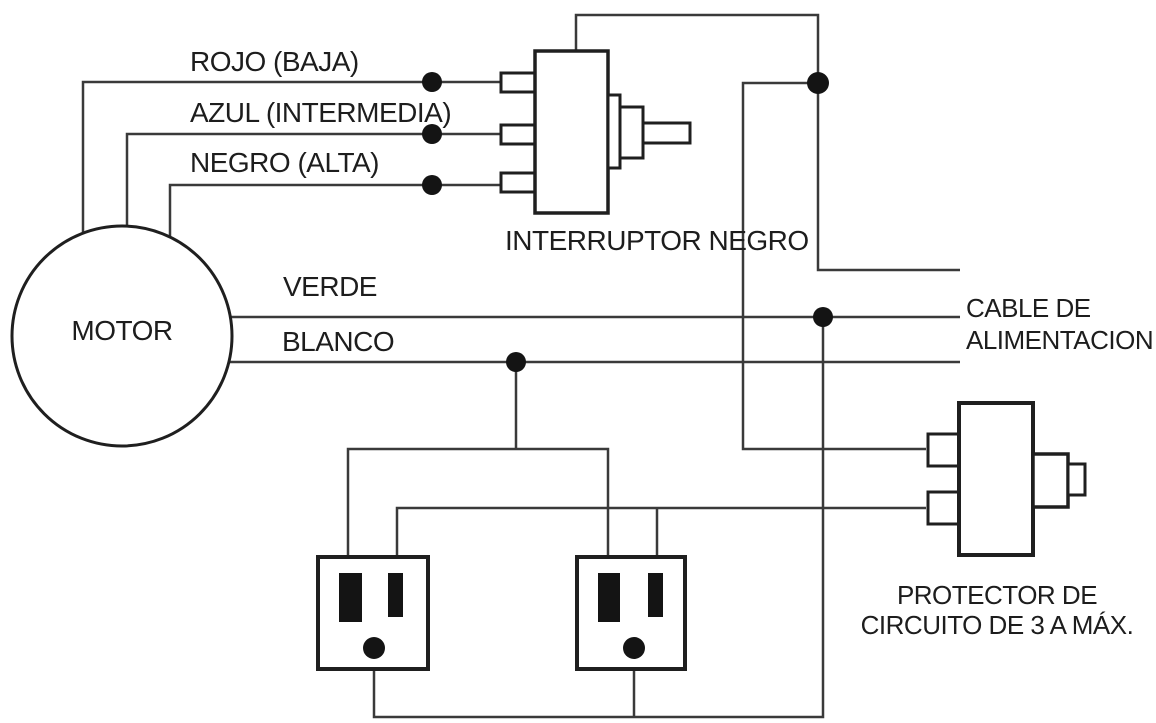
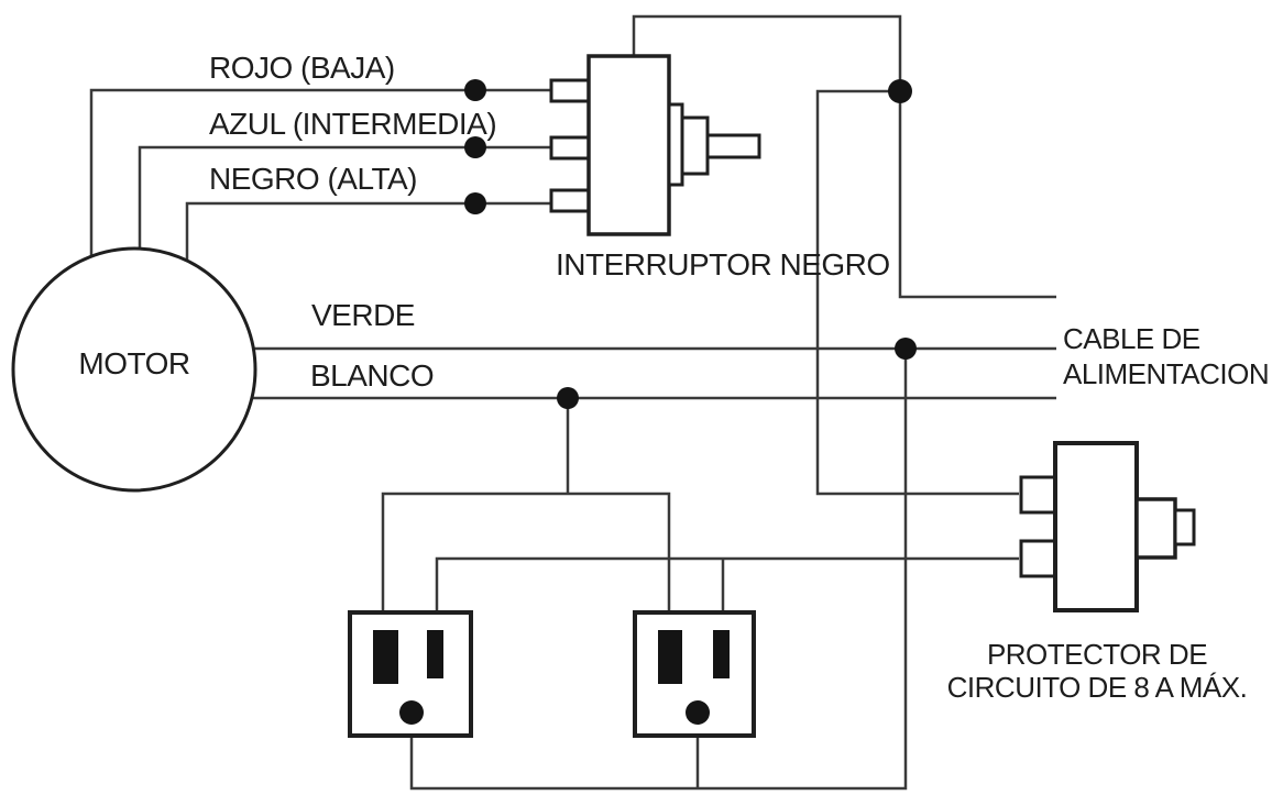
  ROJO (BAJA)
  AZUL (INTERMEDIA)
  NEGRO (ALTA)
  MOTOR
  VERDE
  BLANCO
  INTERRUPTOR NEGRO
  CABLE DE
  ALIMENTACION
  PROTECTOR DE
- CIRCUITO DE 3 A MÁX.
+ CIRCUITO DE 8 A MÁX.
